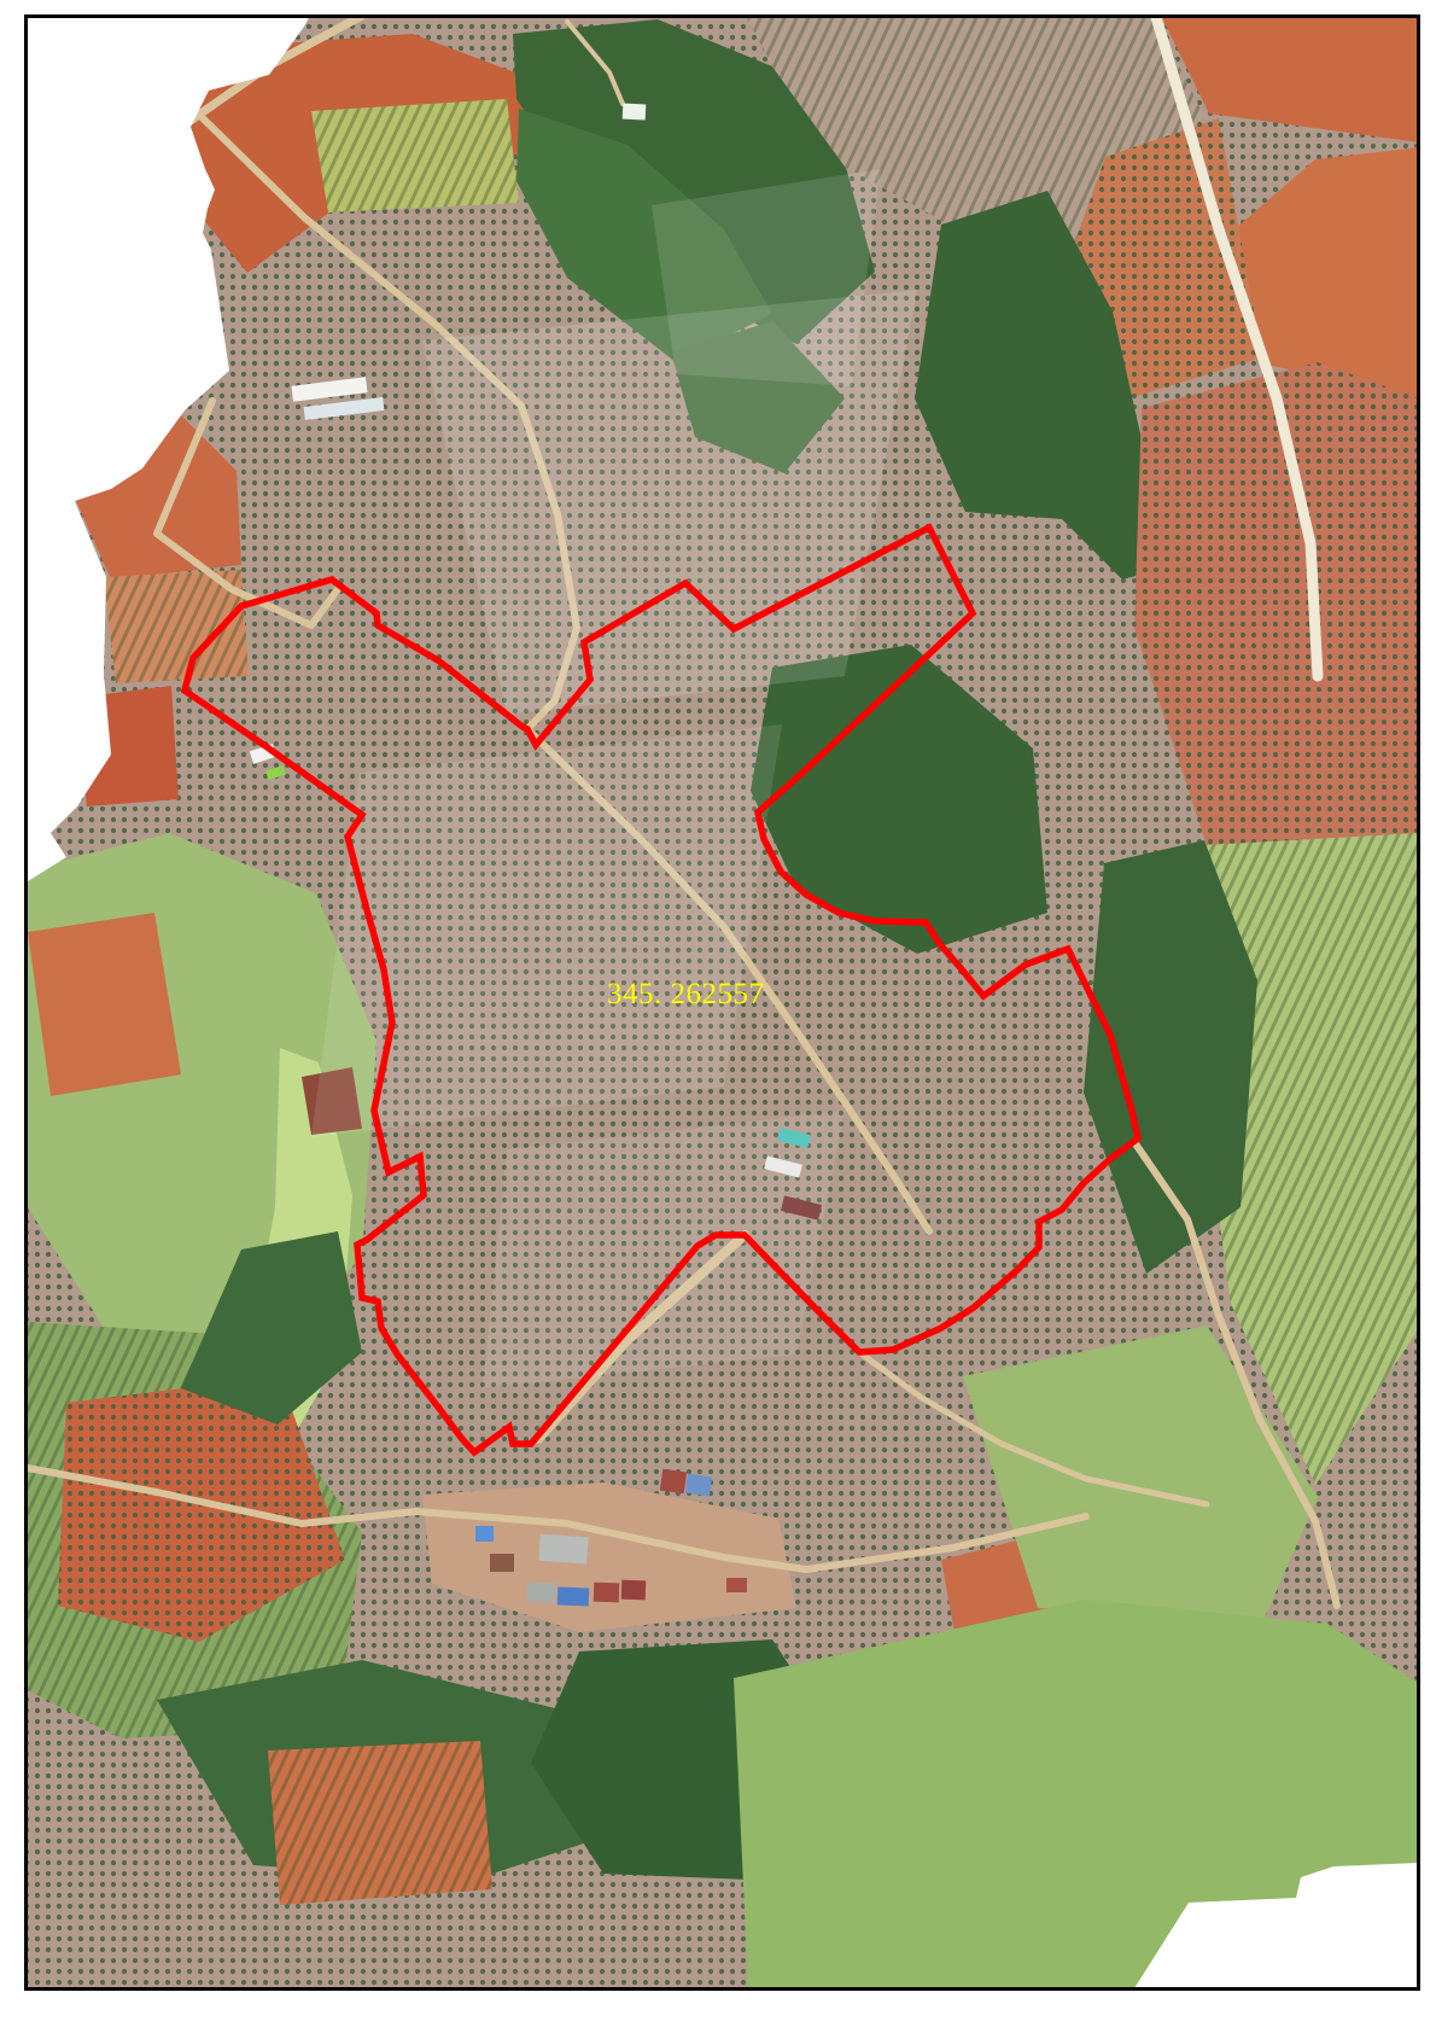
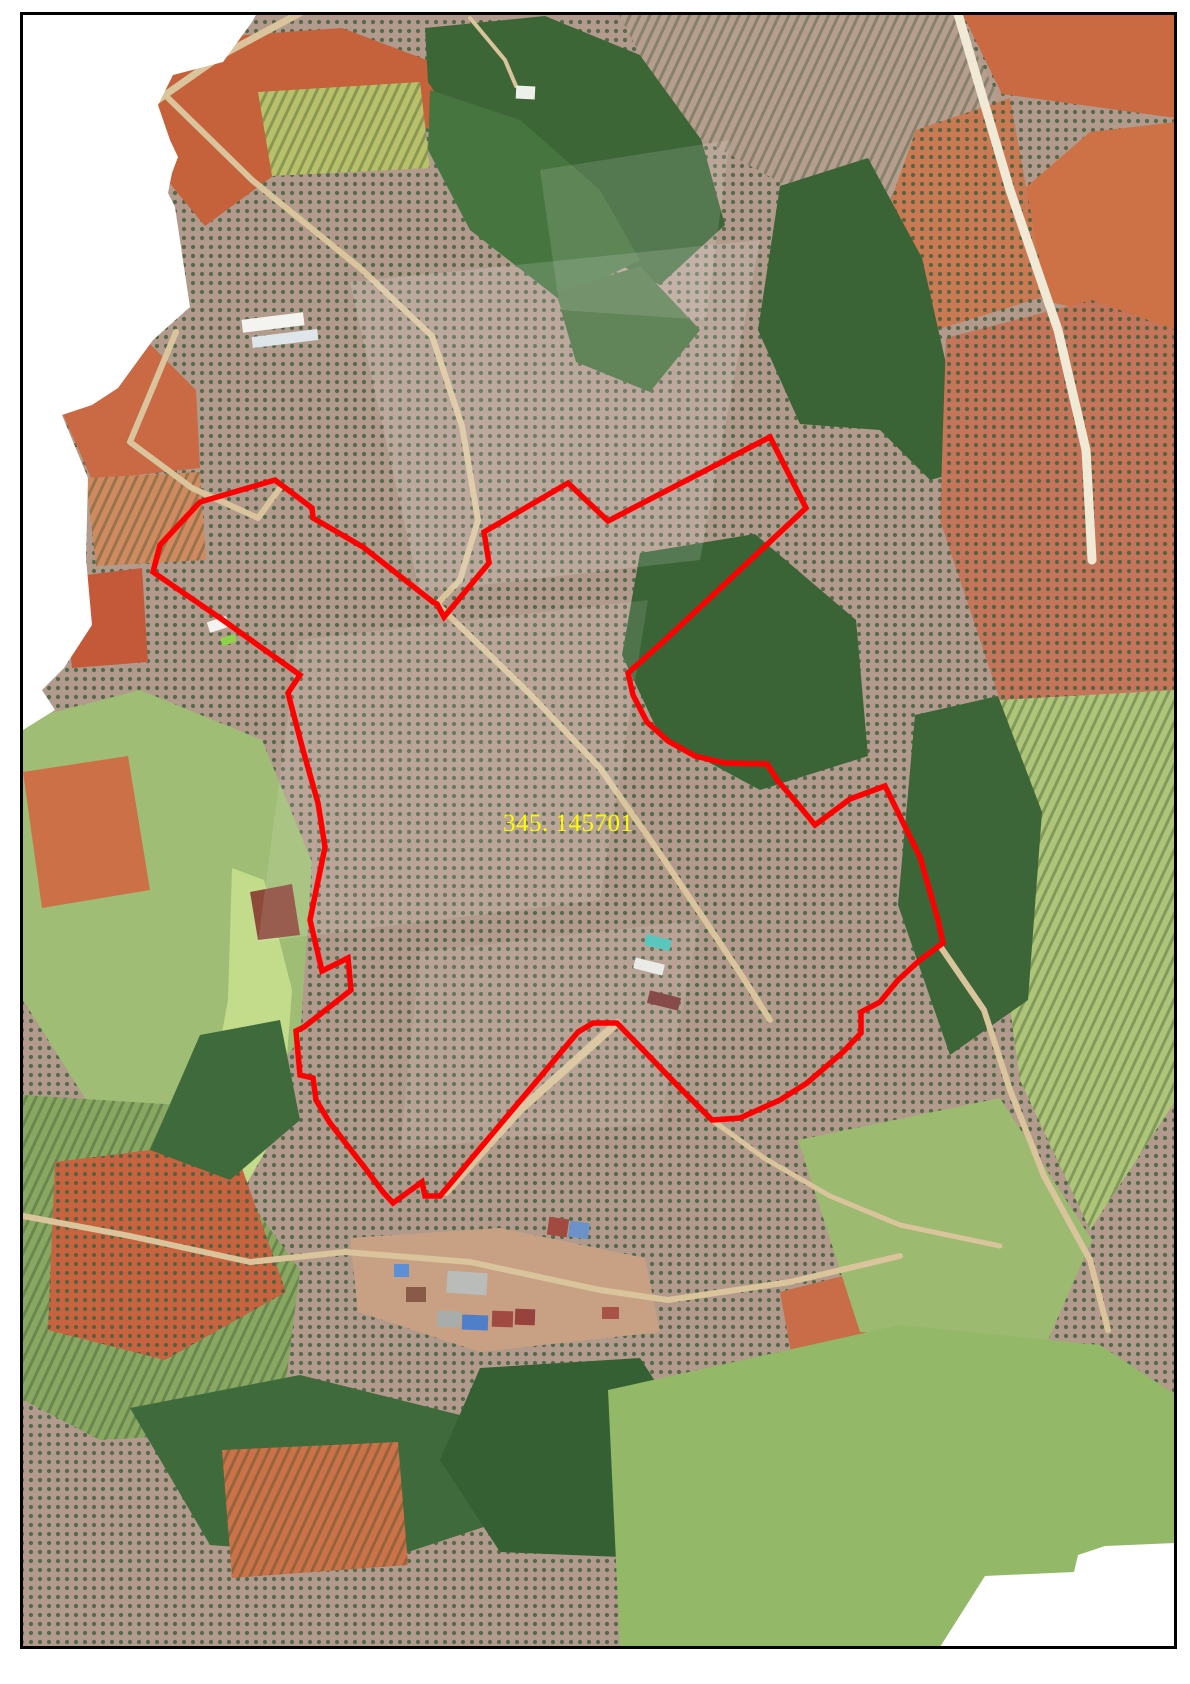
- 345. 262557
+ 345. 145701
